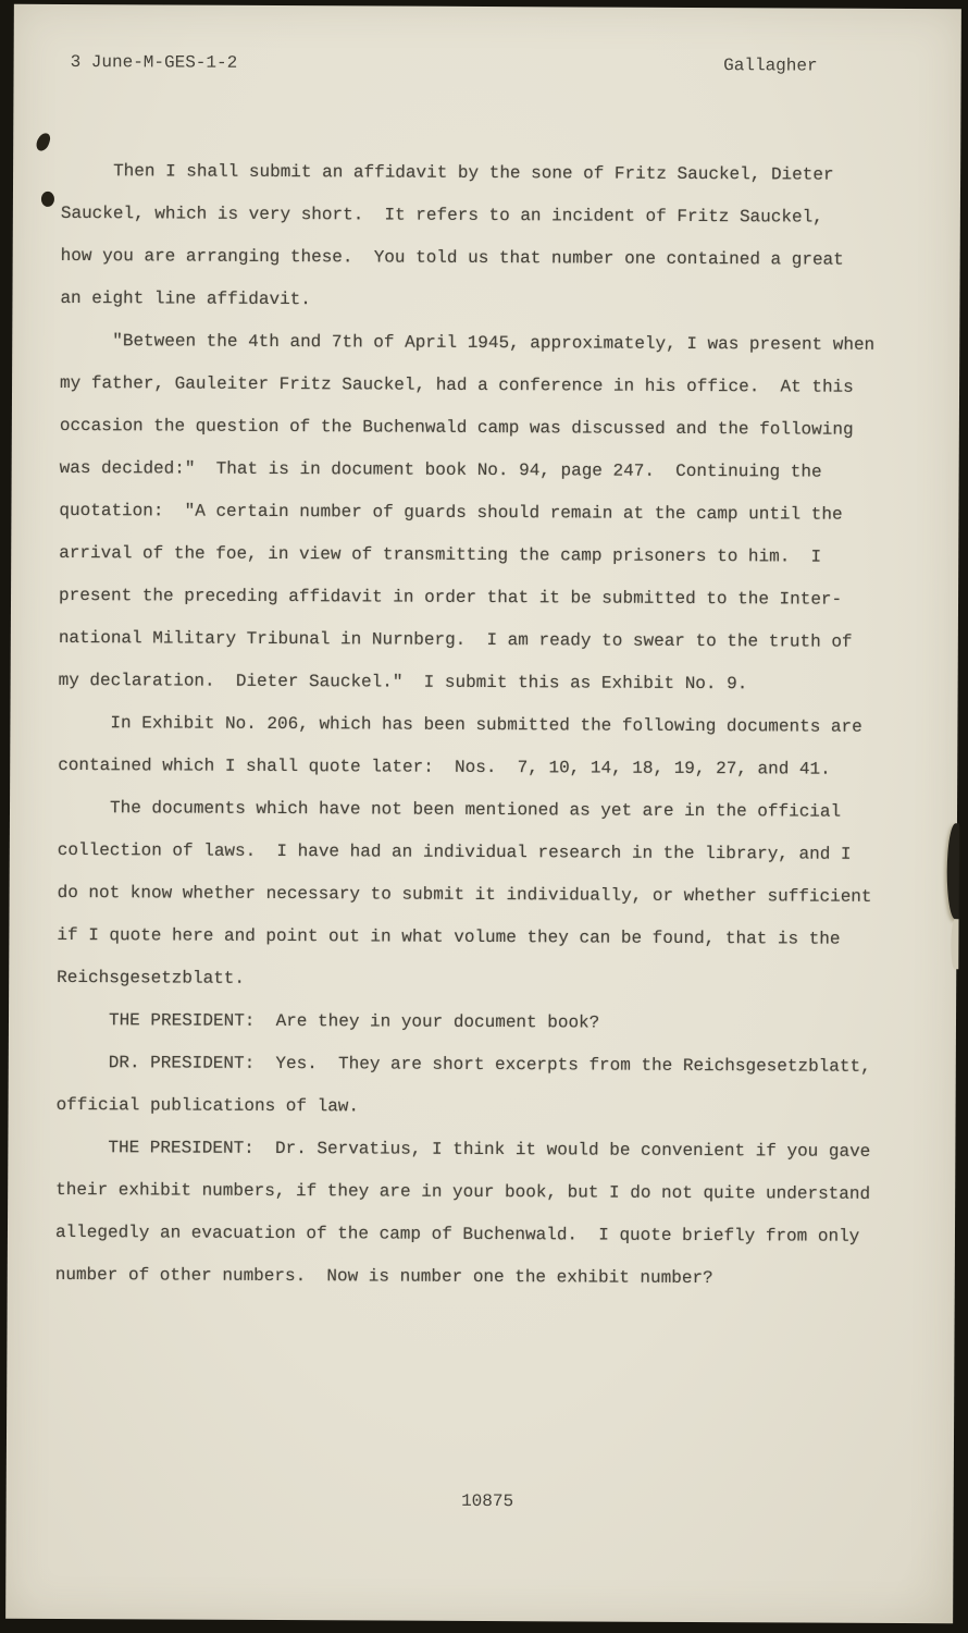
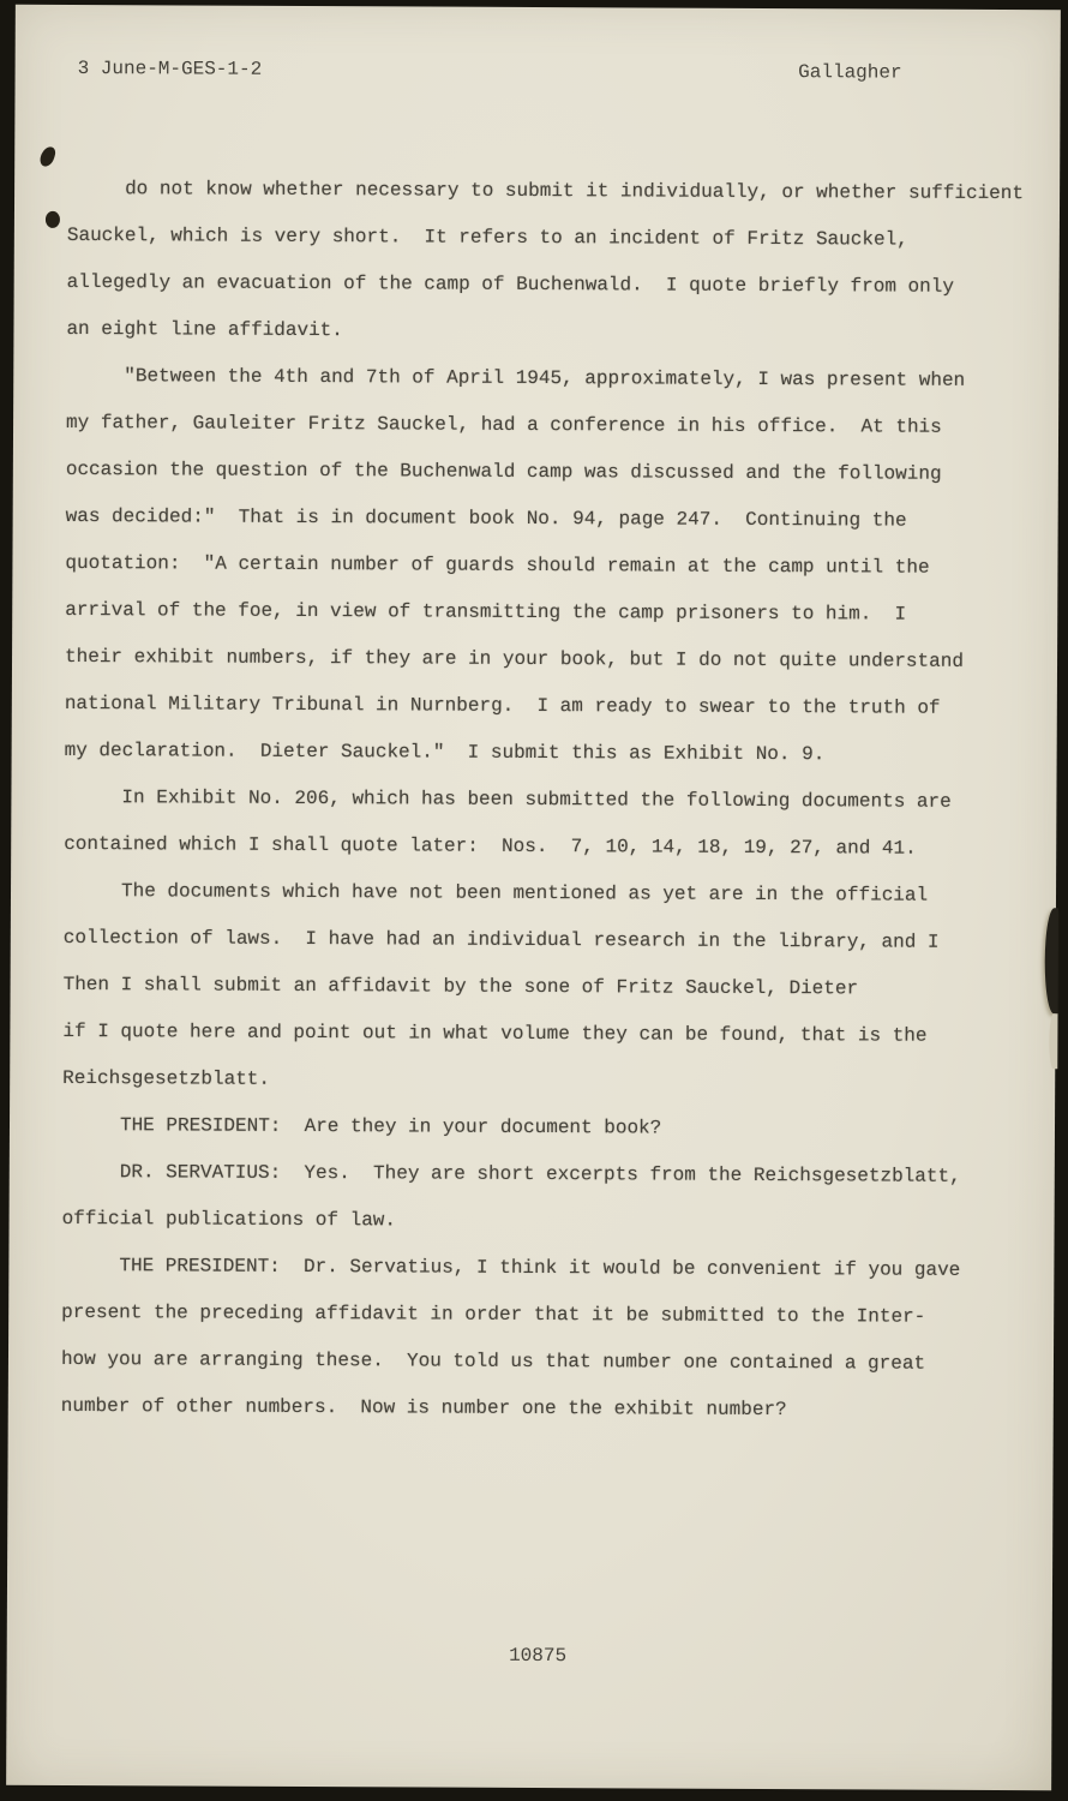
  3 June-M-GES-1-2
  Gallagher
- Then I shall submit an affidavit by the sone of Fritz Sauckel, Dieter
+ do not know whether necessary to submit it individually, or whether sufficient
  Sauckel, which is very short. It refers to an incident of Fritz Sauckel,
- how you are arranging these. You told us that number one contained a great
+ allegedly an evacuation of the camp of Buchenwald. I quote briefly from only
  an eight line affidavit.
  "Between the 4th and 7th of April 1945, approximately, I was present when
  my father, Gauleiter Fritz Sauckel, had a conference in his office. At this
  occasion the question of the Buchenwald camp was discussed and the following
  was decided:" That is in document book No. 94, page 247. Continuing the
  quotation: "A certain number of guards should remain at the camp until the
  arrival of the foe, in view of transmitting the camp prisoners to him. I
- present the preceding affidavit in order that it be submitted to the Inter-
+ their exhibit numbers, if they are in your book, but I do not quite understand
  national Military Tribunal in Nurnberg. I am ready to swear to the truth of
  my declaration. Dieter Sauckel." I submit this as Exhibit No. 9.
  In Exhibit No. 206, which has been submitted the following documents are
  contained which I shall quote later: Nos. 7, 10, 14, 18, 19, 27, and 41.
  The documents which have not been mentioned as yet are in the official
  collection of laws. I have had an individual research in the library, and I
- do not know whether necessary to submit it individually, or whether sufficient
+ Then I shall submit an affidavit by the sone of Fritz Sauckel, Dieter
  if I quote here and point out in what volume they can be found, that is the
  Reichsgesetzblatt.
  THE PRESIDENT: Are they in your document book?
- DR. PRESIDENT: Yes. They are short excerpts from the Reichsgesetzblatt,
+ DR. SERVATIUS: Yes. They are short excerpts from the Reichsgesetzblatt,
  official publications of law.
  THE PRESIDENT: Dr. Servatius, I think it would be convenient if you gave
- their exhibit numbers, if they are in your book, but I do not quite understand
+ present the preceding affidavit in order that it be submitted to the Inter-
- allegedly an evacuation of the camp of Buchenwald. I quote briefly from only
+ how you are arranging these. You told us that number one contained a great
  number of other numbers. Now is number one the exhibit number?
  10875
